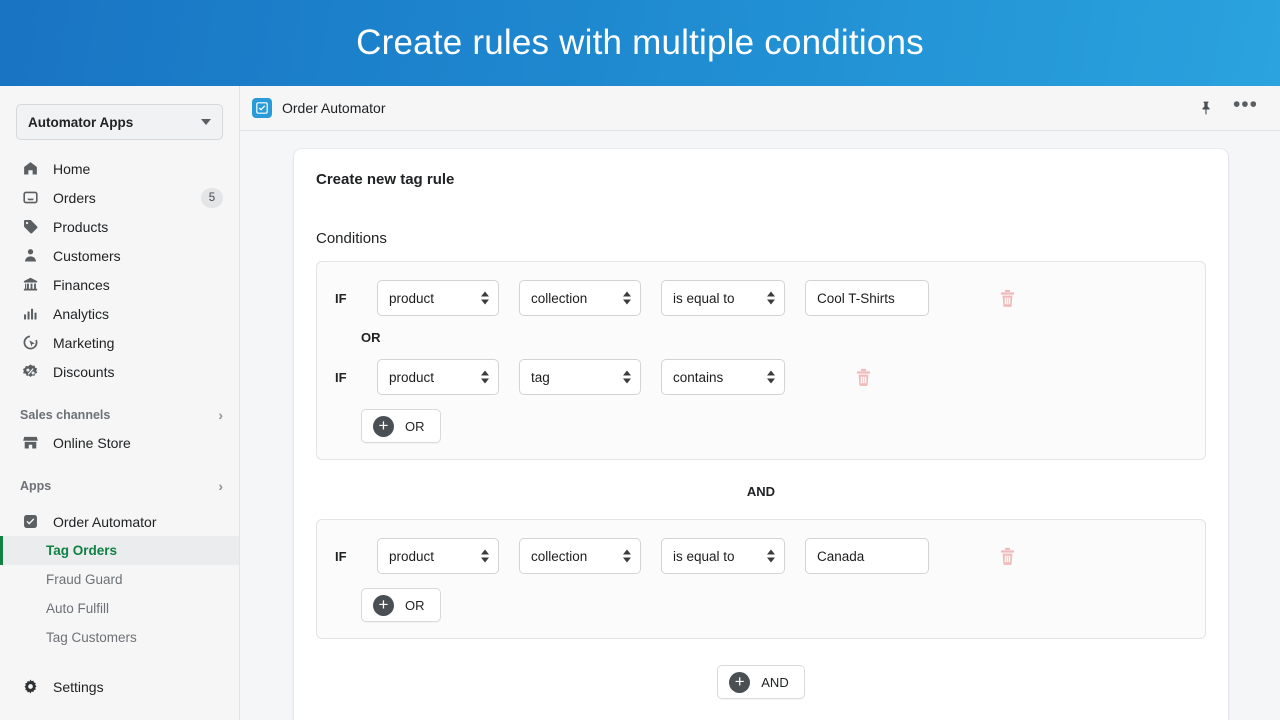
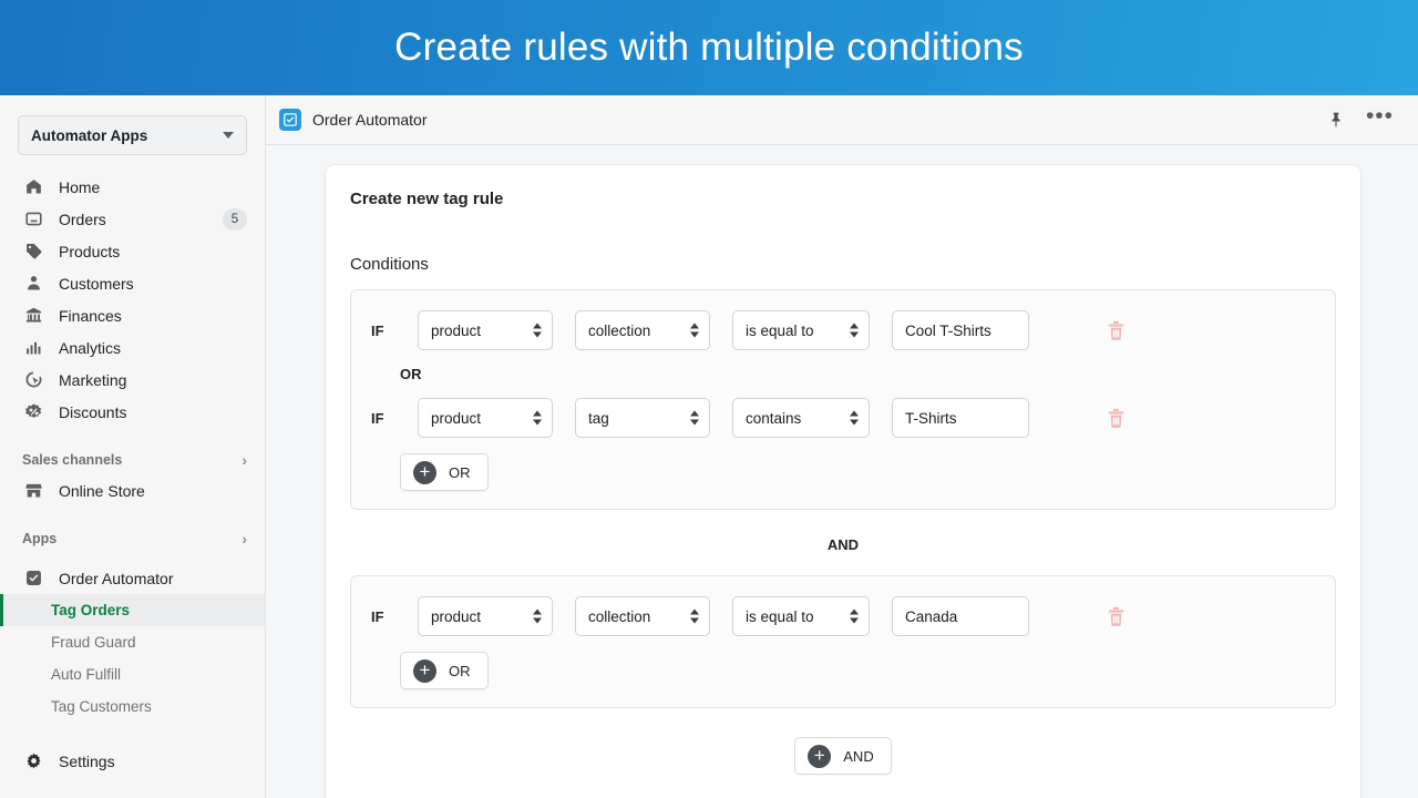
  Create rules with multiple conditions
  Automator Apps
  Home
  Orders
  5
  Products
  Customers
  Finances
  Analytics
  Marketing
  Discounts
  Sales channels
  ›
  Online Store
  Apps
  ›
  Order Automator
  Tag Orders
  Fraud Guard
  Auto Fulfill
  Tag Customers
  Settings
  Order Automator
  •••
  Create new tag rule
  Conditions
  IF
  product
  collection
  is equal to
  Cool T-Shirts
  OR
  IF
  product
  tag
  contains
+ T-Shirts
  +
  OR
  AND
  IF
  product
  collection
  is equal to
  Canada
  +
  OR
  +
  AND
